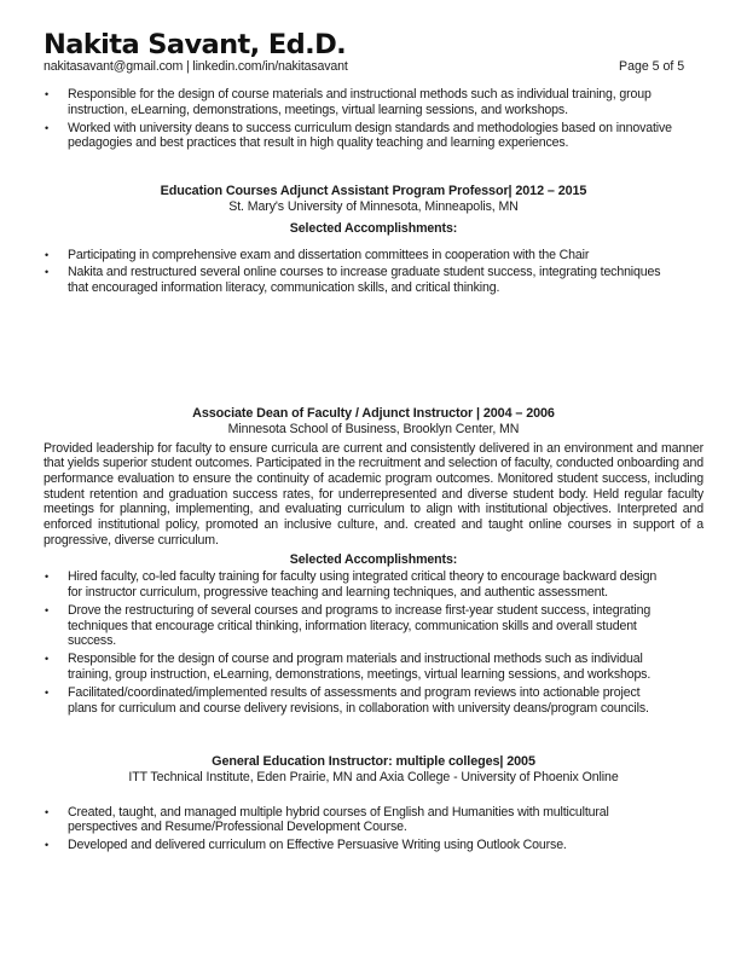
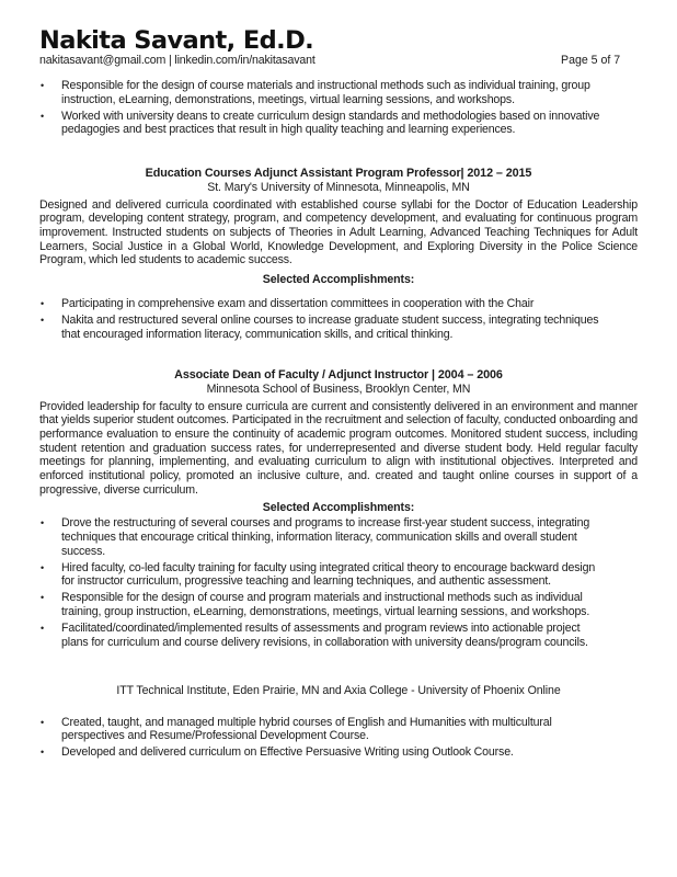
  Nakita Savant, Ed.D.
  nakitasavant@gmail.com | linkedin.com/in/nakitasavant
- Page 5 of 5
+ Page 5 of 7
  •
  Responsible for the design of course materials and instructional methods such as individual training, group instruction, eLearning, demonstrations, meetings, virtual learning sessions, and workshops.
  •
- Worked with university deans to success curriculum design standards and methodologies based on innovative pedagogies and best practices that result in high quality teaching and learning experiences.
+ Worked with university deans to create curriculum design standards and methodologies based on innovative pedagogies and best practices that result in high quality teaching and learning experiences.
  Education Courses Adjunct Assistant Program Professor| 2012 – 2015
  St. Mary's University of Minnesota, Minneapolis, MN
+ Designed and delivered curricula coordinated with established course syllabi for the Doctor of Education Leadership program, developing content strategy, program, and competency development, and evaluating for continuous program improvement. Instructed students on subjects of Theories in Adult Learning, Advanced Teaching Techniques for Adult Learners, Social Justice in a Global World, Knowledge Development, and Exploring Diversity in the Police Science Program, which led students to academic success.
  Selected Accomplishments:
  •
  Participating in comprehensive exam and dissertation committees in cooperation with the Chair
  •
  Nakita and restructured several online courses to increase graduate student success, integrating techniques that encouraged information literacy, communication skills, and critical thinking.
  Associate Dean of Faculty / Adjunct Instructor | 2004 – 2006
  Minnesota School of Business, Brooklyn Center, MN
  Provided leadership for faculty to ensure curricula are current and consistently delivered in an environment and manner that yields superior student outcomes. Participated in the recruitment and selection of faculty, conducted onboarding and performance evaluation to ensure the continuity of academic program outcomes. Monitored student success, including student retention and graduation success rates, for underrepresented and diverse student body. Held regular faculty meetings for planning, implementing, and evaluating curriculum to align with institutional objectives. Interpreted and enforced institutional policy, promoted an inclusive culture, and. created and taught online courses in support of a progressive, diverse curriculum.
  Selected Accomplishments:
  •
- Hired faculty, co-led faculty training for faculty using integrated critical theory to encourage backward design for instructor curriculum, progressive teaching and learning techniques, and authentic assessment.
+ Drove the restructuring of several courses and programs to increase first-year student success, integrating techniques that encourage critical thinking, information literacy, communication skills and overall student success.
  •
- Drove the restructuring of several courses and programs to increase first-year student success, integrating techniques that encourage critical thinking, information literacy, communication skills and overall student success.
+ Hired faculty, co-led faculty training for faculty using integrated critical theory to encourage backward design for instructor curriculum, progressive teaching and learning techniques, and authentic assessment.
  •
  Responsible for the design of course and program materials and instructional methods such as individual training, group instruction, eLearning, demonstrations, meetings, virtual learning sessions, and workshops.
  •
  Facilitated/coordinated/implemented results of assessments and program reviews into actionable project plans for curriculum and course delivery revisions, in collaboration with university deans/program councils.
- General Education Instructor: multiple colleges| 2005
  ITT Technical Institute, Eden Prairie, MN and Axia College - University of Phoenix Online
  •
  Created, taught, and managed multiple hybrid courses of English and Humanities with multicultural perspectives and Resume/Professional Development Course.
  •
  Developed and delivered curriculum on Effective Persuasive Writing using Outlook Course.
